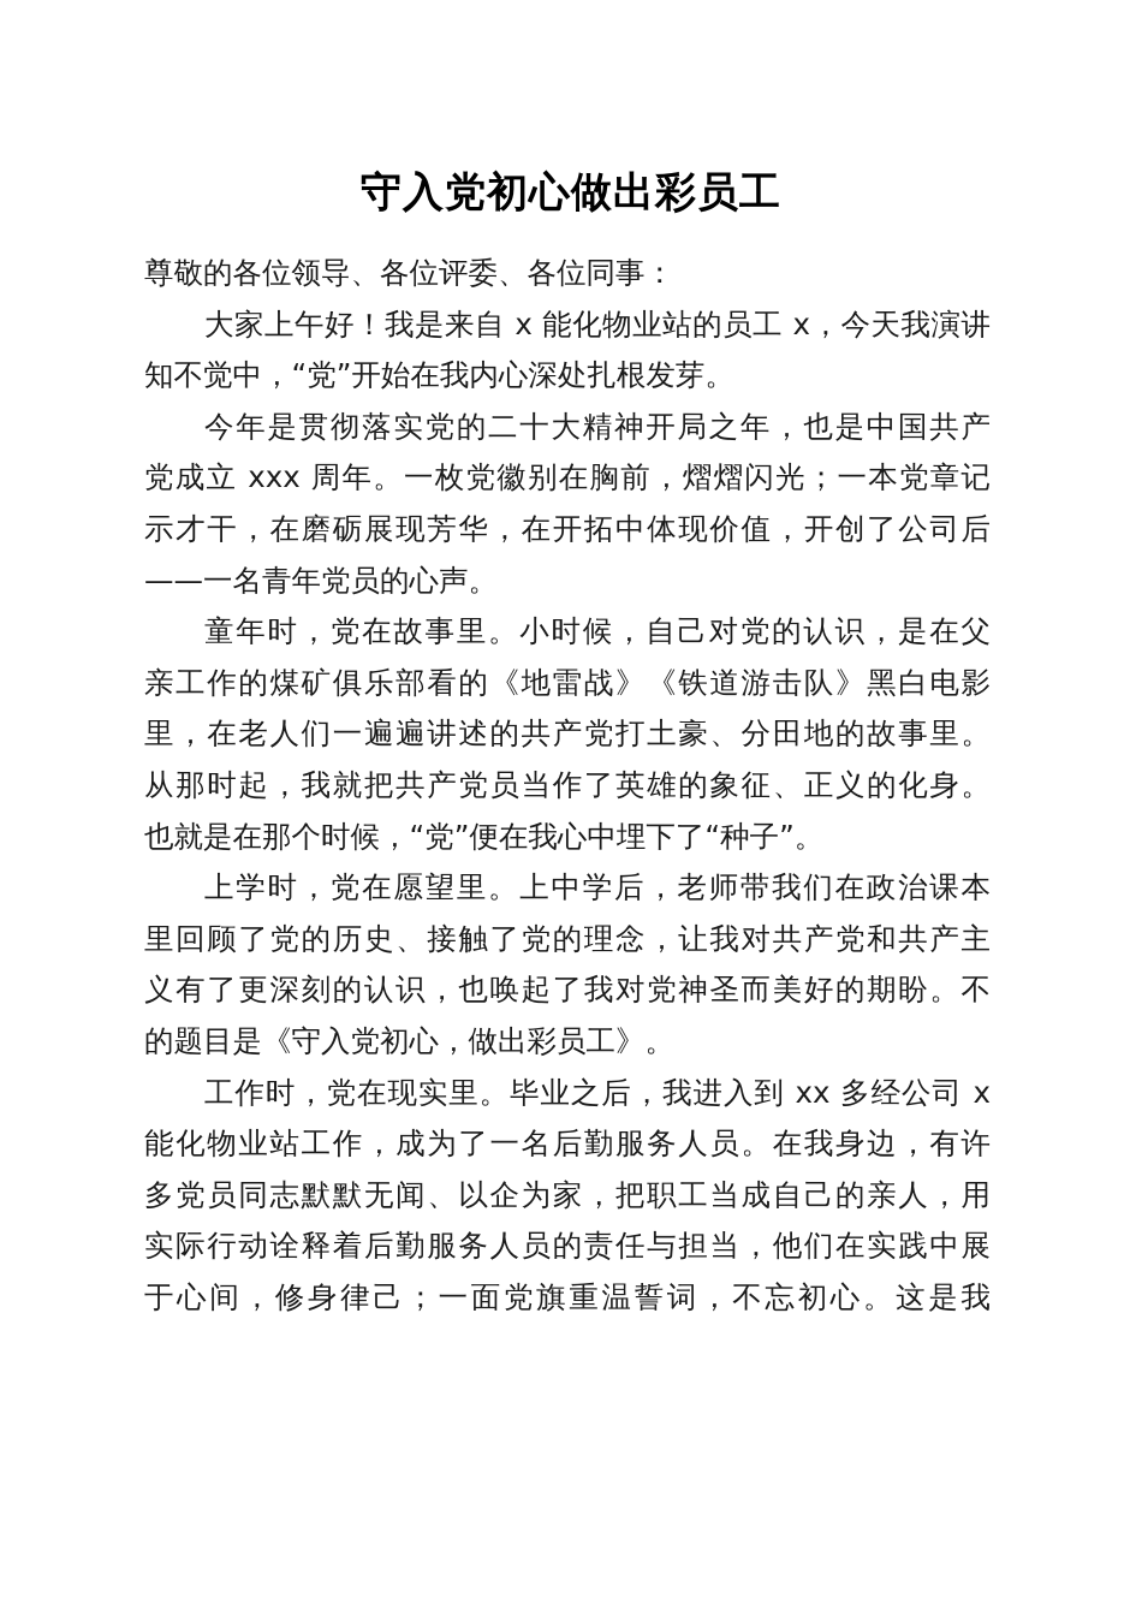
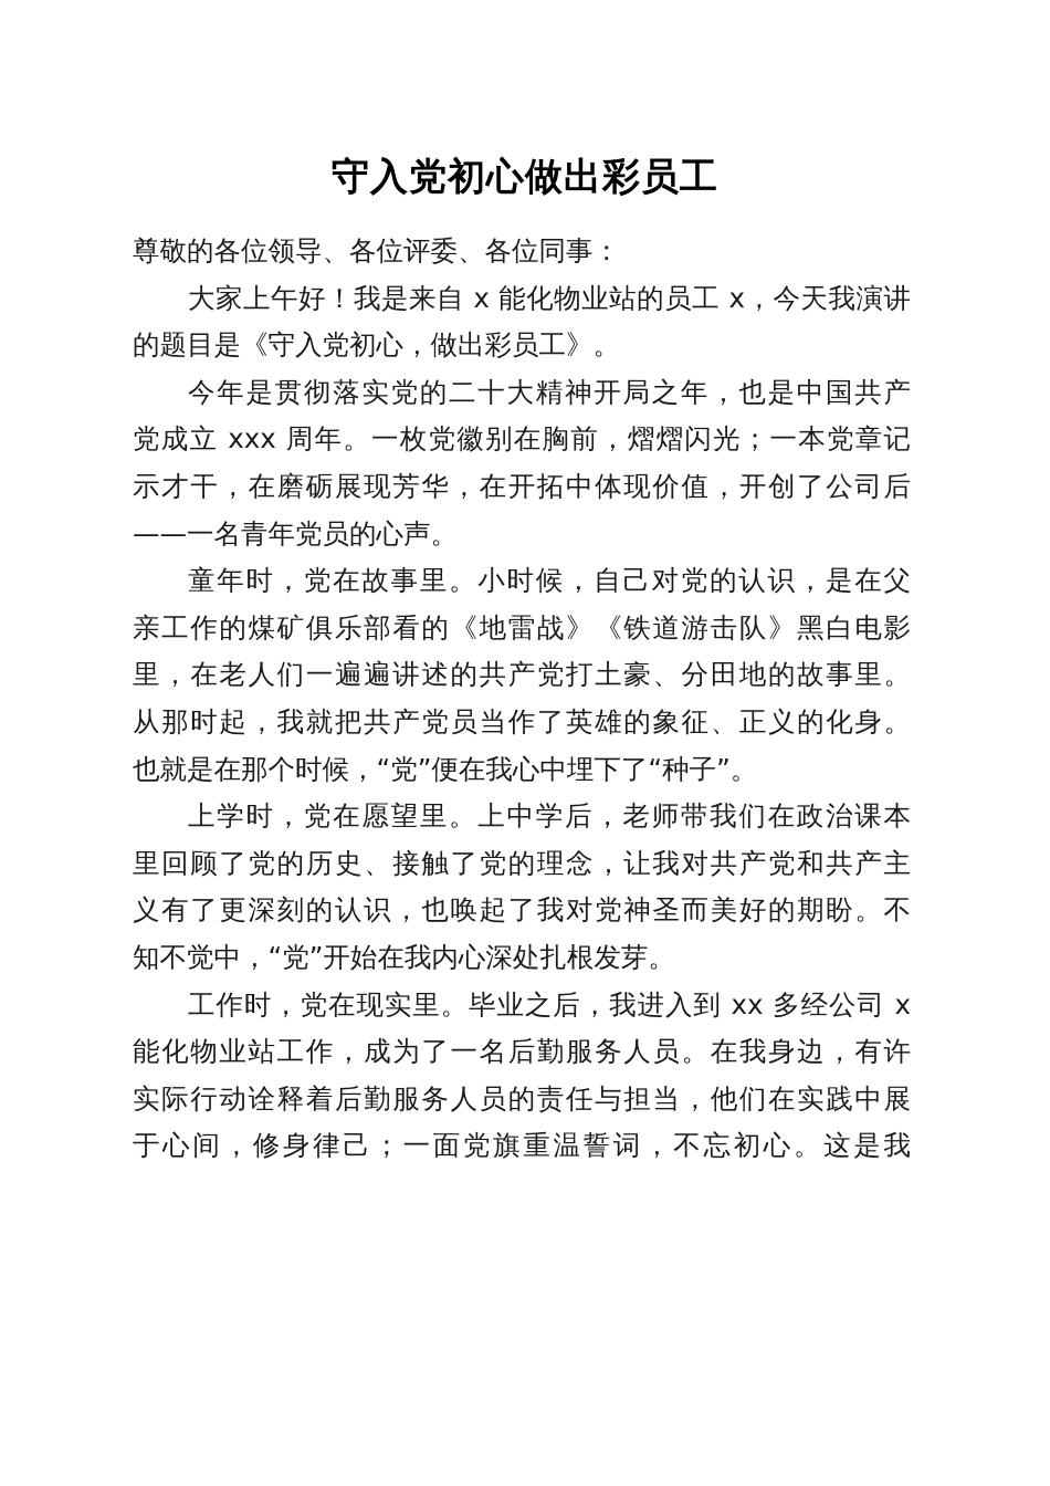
  守入党初心做出彩员工
  尊敬的各位领导、各位评委、各位同事：
  大家上午好！我是来自 x 能化物业站的员工 x，今天我演讲
- 知不觉中，“党”开始在我内心深处扎根发芽。
+ 的题目是《守入党初心，做出彩员工》。
  今年是贯彻落实党的二十大精神开局之年，也是中国共产
  党成立 xxx 周年。一枚党徽别在胸前，熠熠闪光；一本党章记
  示才干，在磨砺展现芳华，在开拓中体现价值，开创了公司后
  ——一名青年党员的心声。
  童年时，党在故事里。小时候，自己对党的认识，是在父
  亲工作的煤矿俱乐部看的《地雷战》《铁道游击队》黑白电影
  里，在老人们一遍遍讲述的共产党打土豪、分田地的故事里。
  从那时起，我就把共产党员当作了英雄的象征、正义的化身。
  也就是在那个时候，“党”便在我心中埋下了“种子”。
  上学时，党在愿望里。上中学后，老师带我们在政治课本
  里回顾了党的历史、接触了党的理念，让我对共产党和共产主
  义有了更深刻的认识，也唤起了我对党神圣而美好的期盼。不
- 的题目是《守入党初心，做出彩员工》。
+ 知不觉中，“党”开始在我内心深处扎根发芽。
  工作时，党在现实里。毕业之后，我进入到 xx 多经公司 x
  能化物业站工作，成为了一名后勤服务人员。在我身边，有许
- 多党员同志默默无闻、以企为家，把职工当成自己的亲人，用
  实际行动诠释着后勤服务人员的责任与担当，他们在实践中展
  于心间，修身律己；一面党旗重温誓词，不忘初心。这是我
